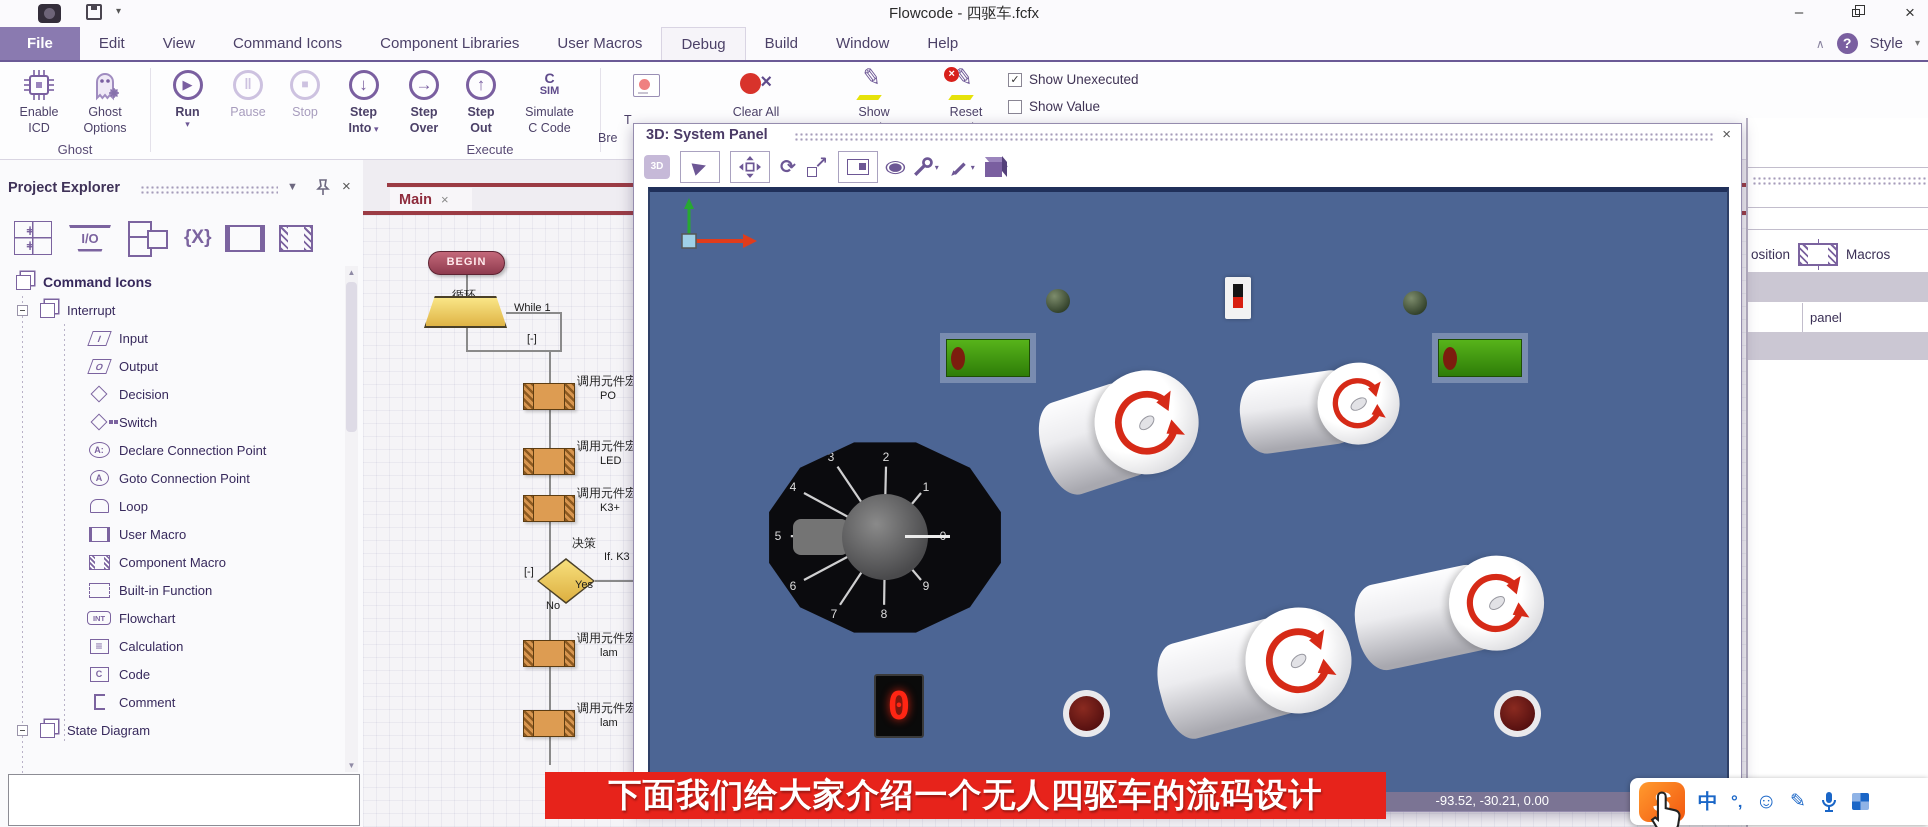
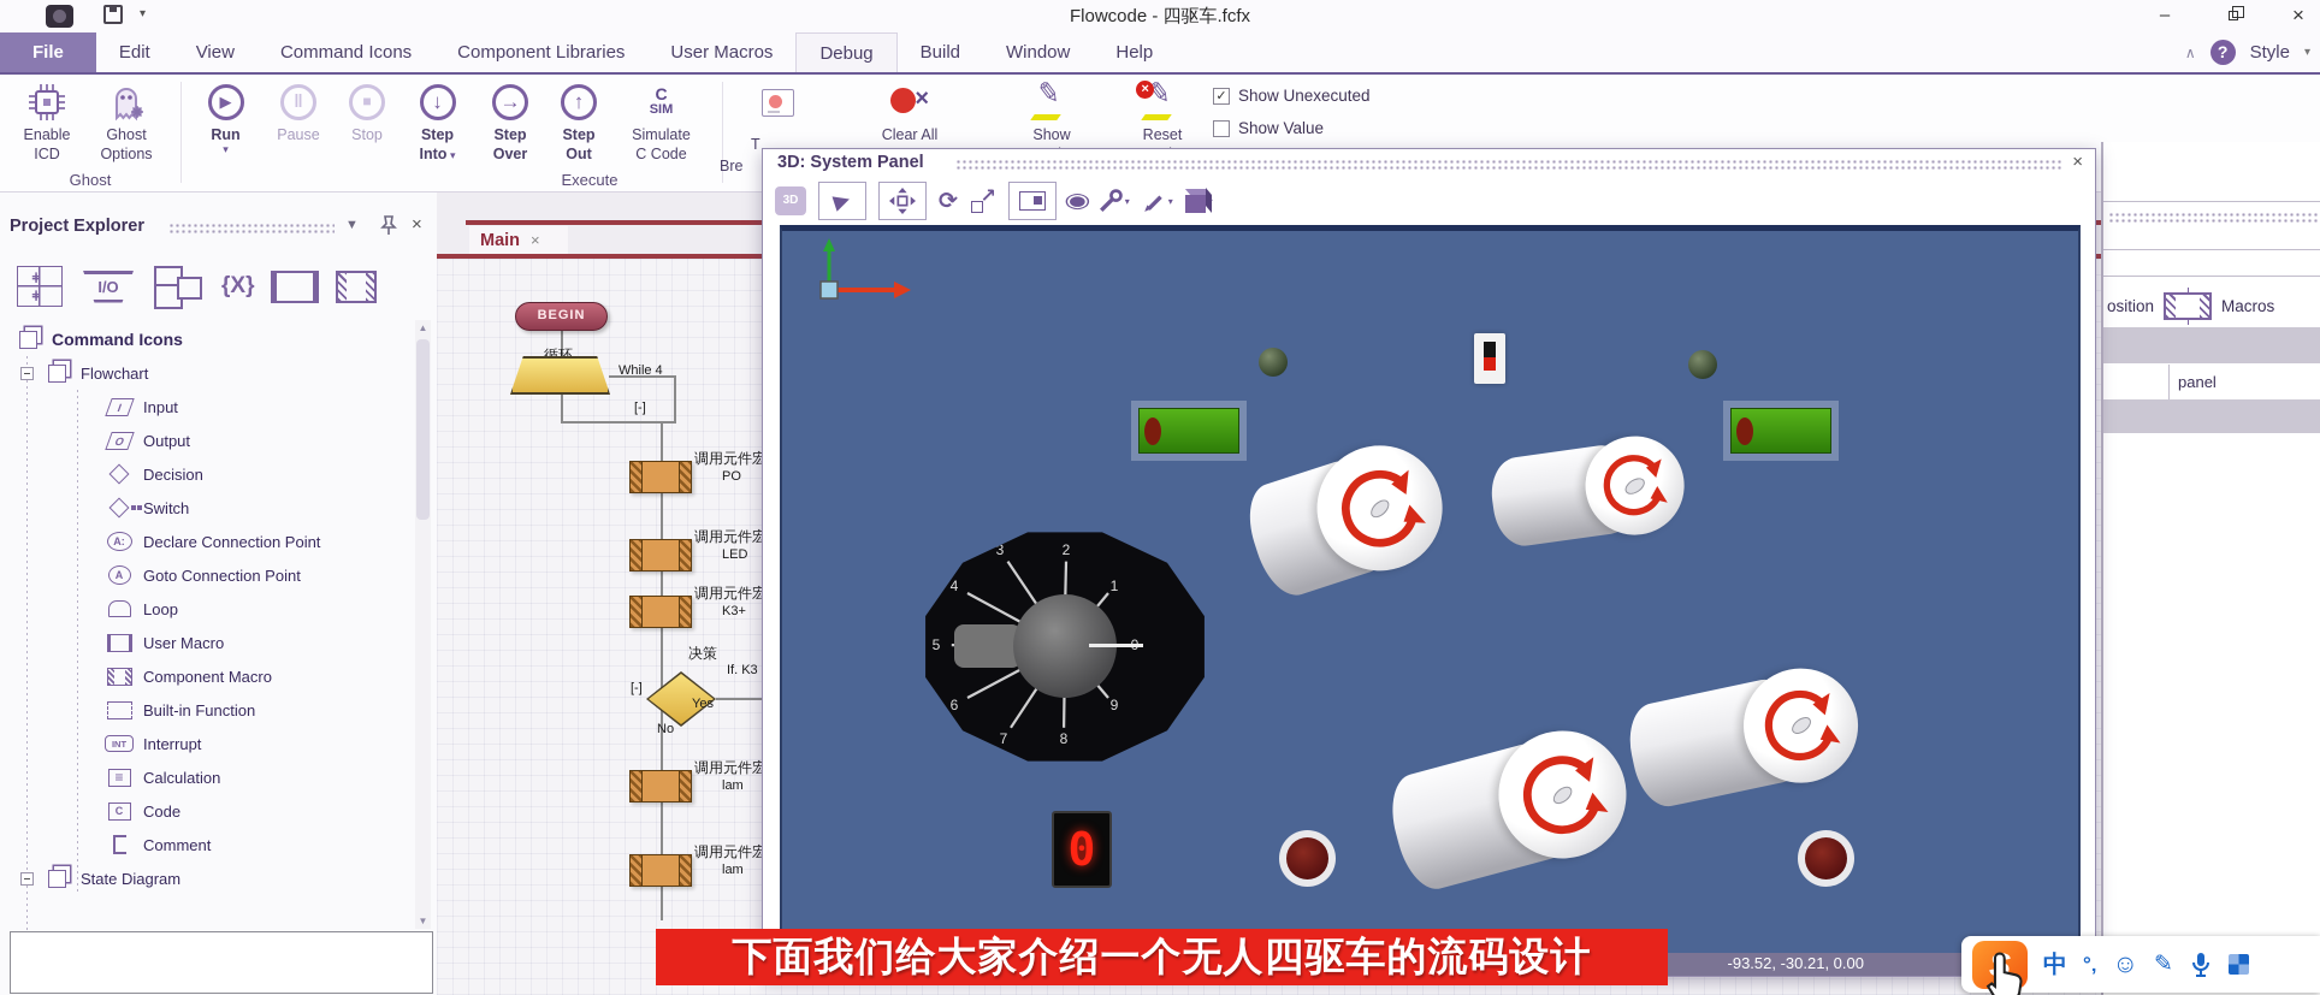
  Flowcode - 四驱车.fcfx
  File
  Edit
  View
  Command Icons
  Component Libraries
  User Macros
  Debug
  Build
  Window
  Help
  Style
  Enable
  ICD
  Ghost
  Options
  Ghost
  Run
  ▾
  Pause
  Stop
  Step
  Into ▾
  Step
  Over
  Step
  Out
  C
  SIM
  Simulate
  C Code
  Execute
  T
  Bre
  Clear All
  Show Unexecuted
  Show Value
  Project Explorer
  Command Icons
- Interrupt
+ Flowchart
  Input
  Output
  Decision
  Switch
  Declare Connection Point
  Goto Connection Point
  Loop
  User Macro
  Component Macro
  Built-in Function
- Flowchart
+ Interrupt
  Calculation
  Code
  Comment
  State Diagram
  Main
  ×
  BEGIN
  循环
- While 1
+ While 4
  [-]
  调用元件宏
  PO
  调用元件宏
  LED
  调用元件宏
  K3+
  决策
  [-]
  If. K3
  Yes
  No
  调用元件宏
  lam
  调用元件宏
  lam
  osition
  Macros
  panel
  3D: System Panel
  1
  2
  3
  4
  5
  6
  7
  8
  9
  0
  -93.52, -30.21, 0.00
  下面我们给大家介绍一个无人四驱车的流码设计
  中
  °‚
  ☺
  ✎
